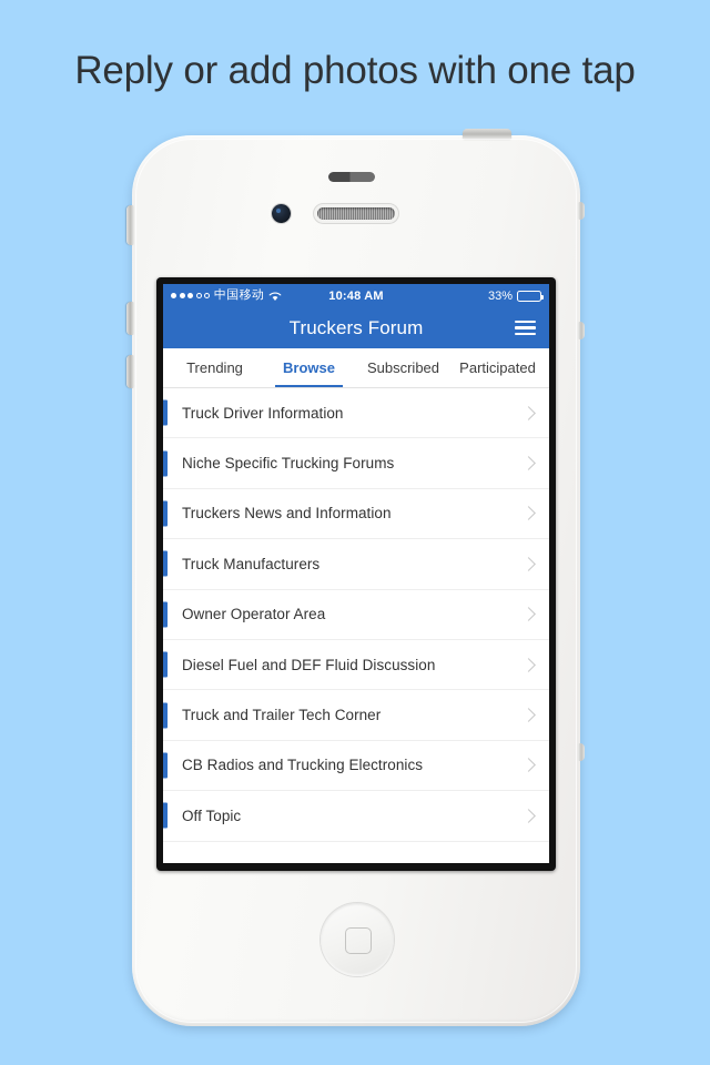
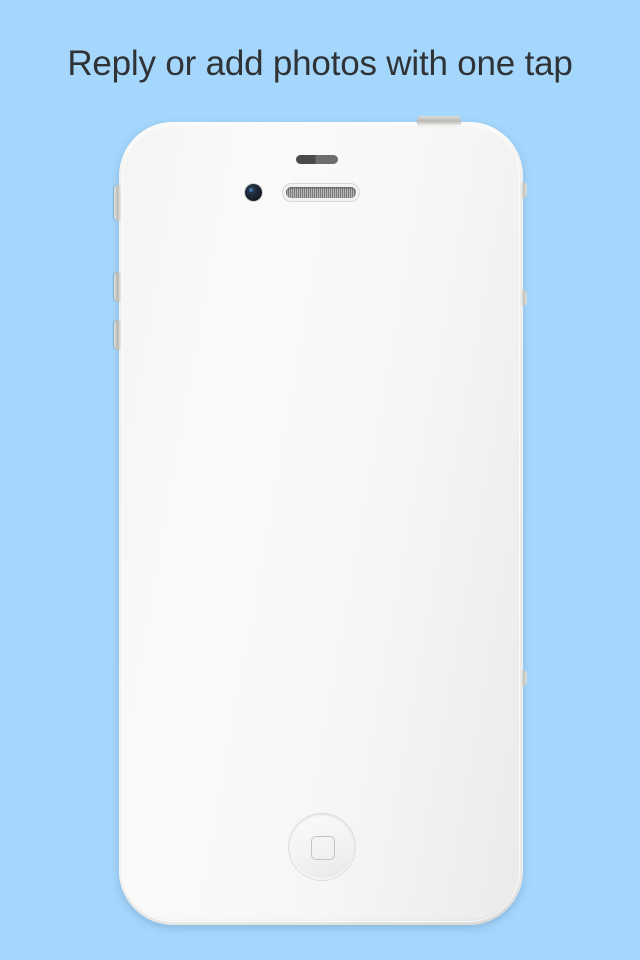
  Reply or add photos with one tap
- 中国移动
- 10:48 AM
- 33%
- Truckers Forum
- Trending
- Browse
- Subscribed
- Participated
- Truck Driver Information
- Niche Specific Trucking Forums
- Truckers News and Information
- Truck Manufacturers
- Owner Operator Area
- Diesel Fuel and DEF Fluid Discussion
- Truck and Trailer Tech Corner
- CB Radios and Trucking Electronics
- Off Topic
